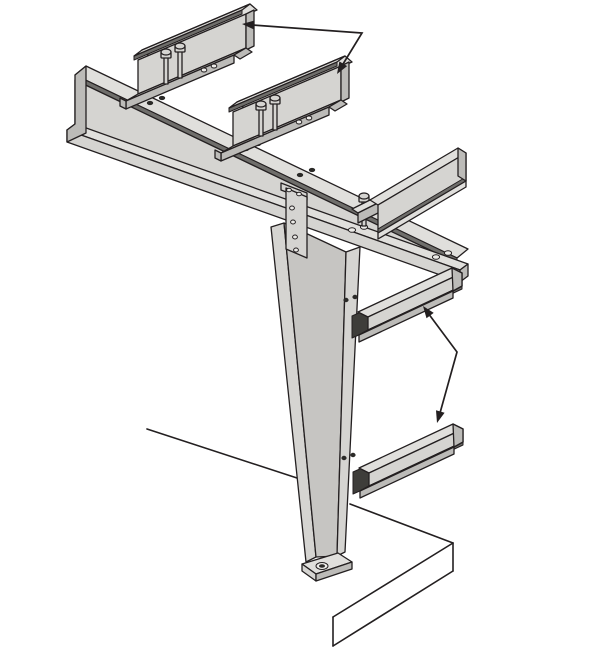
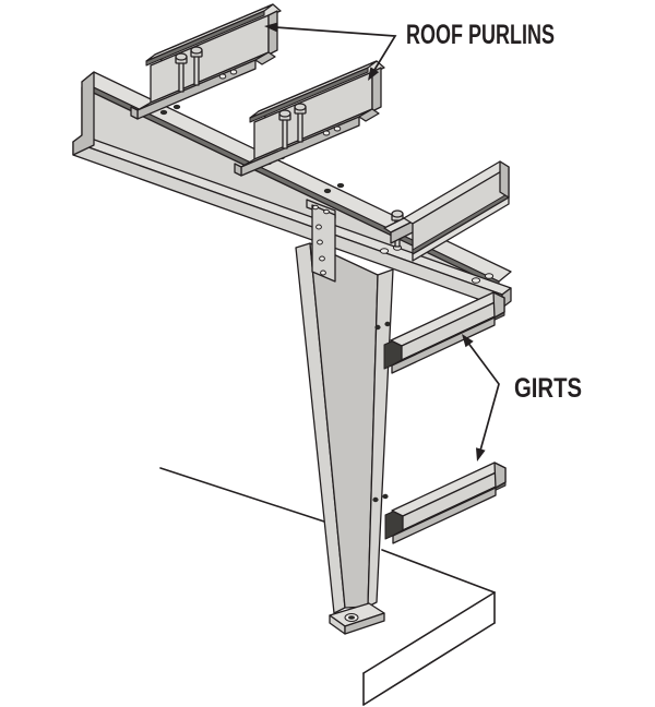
+ ROOF PURLINS
+ GIRTS
